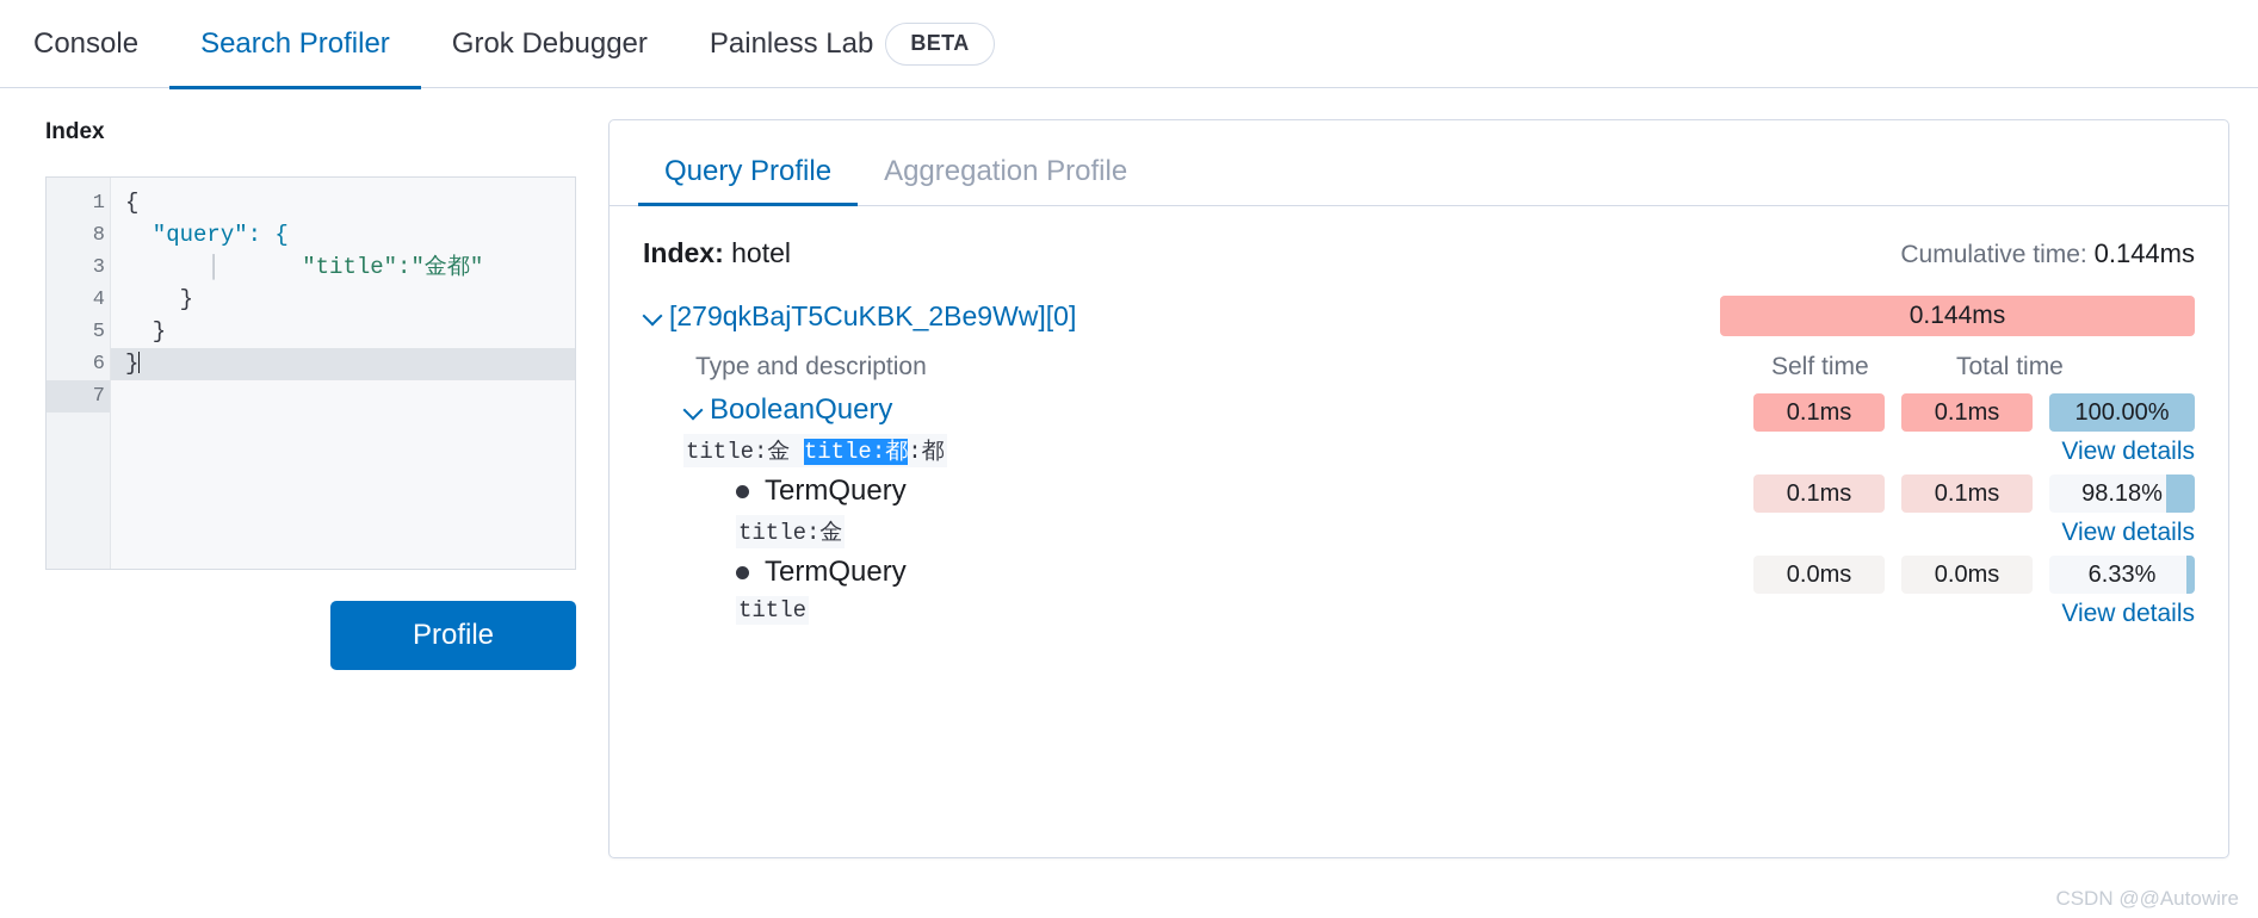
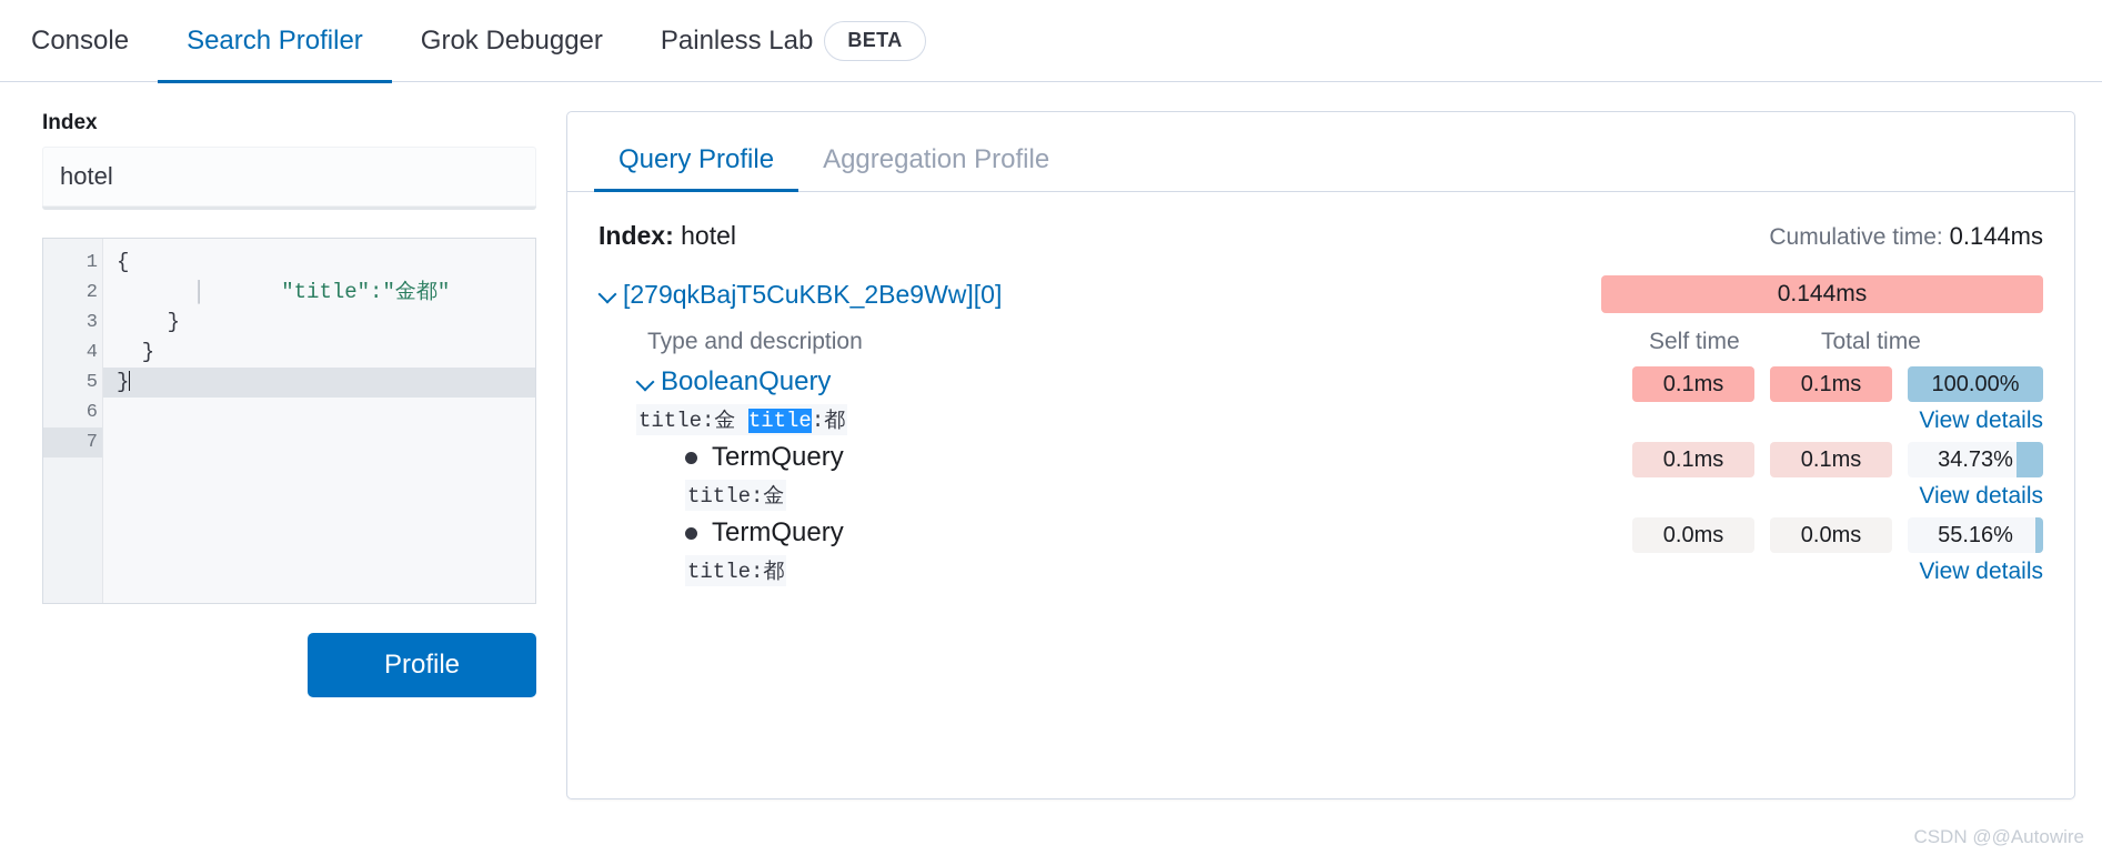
  Console
  Search Profiler
  Grok Debugger
  Painless Lab
  BETA
  Index
+ hotel
  1
- 8
+ 2
  3
  4
  5
  6
  7
  {
- "query": {
  │ "title":"金都"
  }
  }
  }
  Profile
  Query Profile
  Aggregation Profile
  Index: hotel
  Cumulative time: 0.144ms
  [279qkBajT5CuKBK_2Be9Ww][0]
  0.144ms
  Type and description
  Self time
  Total time
  BooleanQuery
- title:金 title:都:都
+ title:金 title:都
  0.1ms
  0.1ms
  100.00%
  View details
  TermQuery
  title:金
  0.1ms
  0.1ms
- 98.18%
+ 34.73%
  View details
  TermQuery
- title
+ title:都
  0.0ms
  0.0ms
- 6.33%
+ 55.16%
  View details
  CSDN @@Autowire
